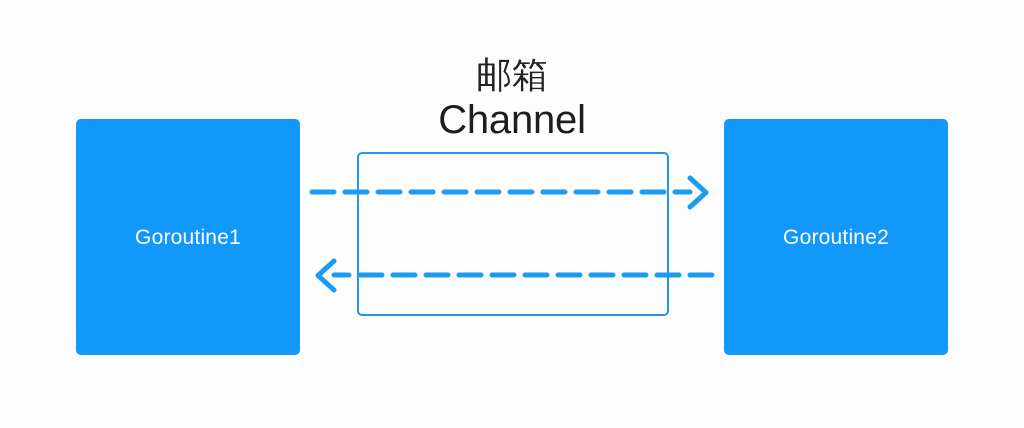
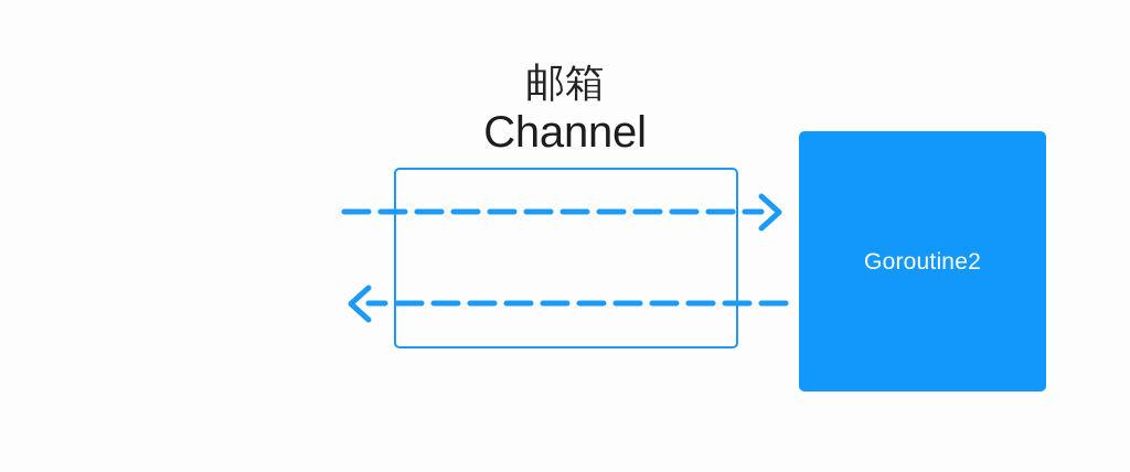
  邮箱
  Channel
- Goroutine1
  Goroutine2
